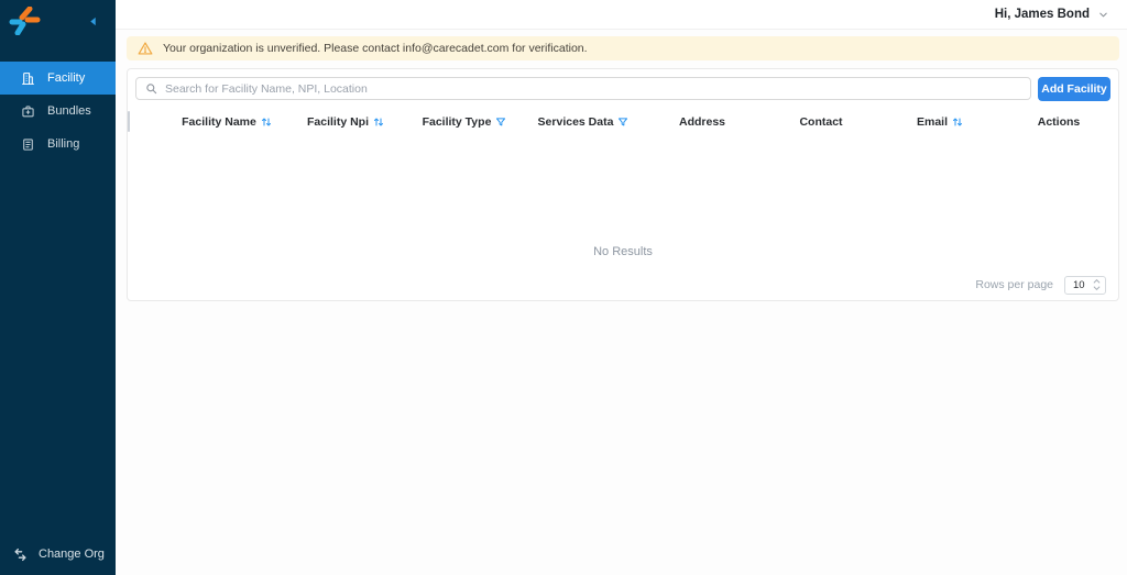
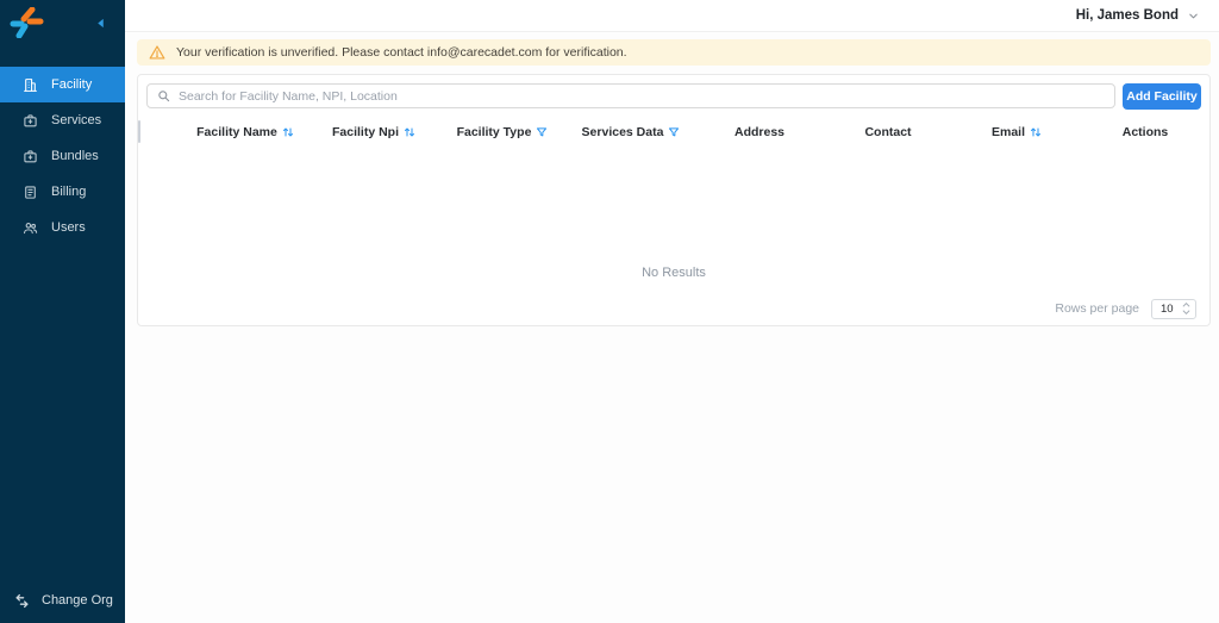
  Facility
+ Services
  Bundles
  Billing
+ Users
  Change Org
  Hi, James Bond
- Your organization is unverified. Please contact info@carecadet.com for verification.
+ Your verification is unverified. Please contact info@carecadet.com for verification.
  Search for Facility Name, NPI, Location
  Add Facility
  Facility Name
  Facility Npi
  Facility Type
  Services Data
  Address
  Contact
  Email
  Actions
  No Results
  Rows per page
  10
